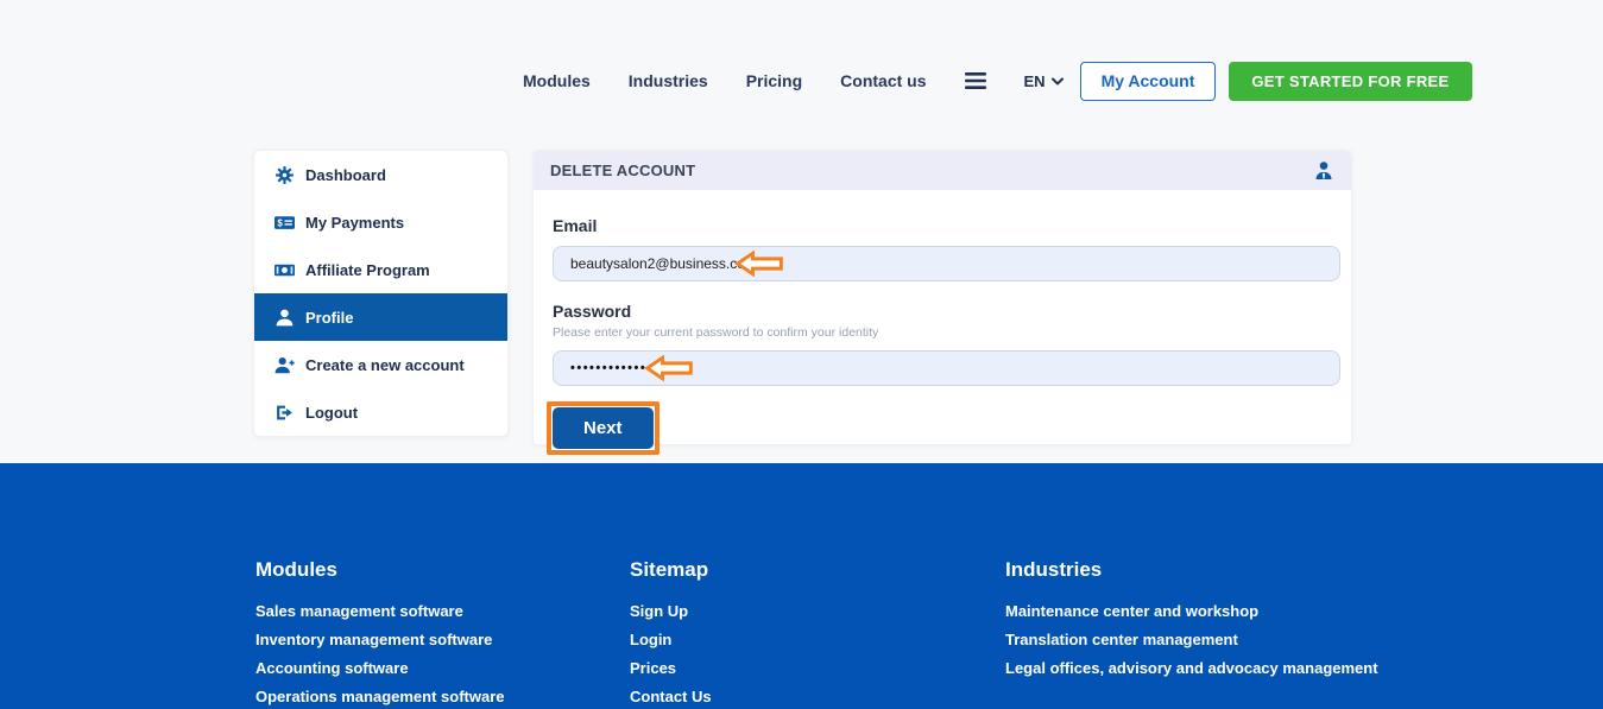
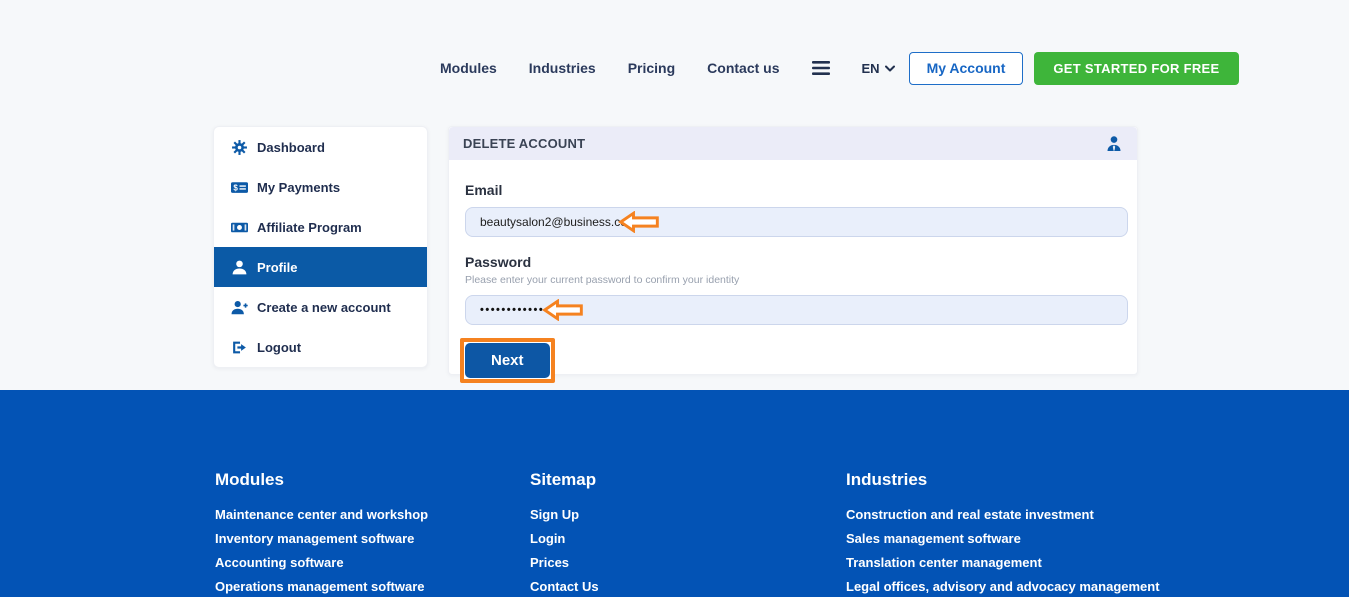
  Modules
  Industries
  Pricing
  Contact us
  EN
  My Account
  GET STARTED FOR FREE
  Dashboard
  $
  My Payments
  Affiliate Program
  Profile
  Create a new account
  Logout
  DELETE ACCOUNT
  Email
  beautysalon2@business.c
  Password
  Please enter your current password to confirm your identity
  ••••••••••••
  Next
  Modules
- Sales management software
+ Maintenance center and workshop
  Inventory management software
  Accounting software
  Operations management software
  Sitemap
  Sign Up
  Login
  Prices
  Contact Us
  Industries
+ Construction and real estate investment
- Maintenance center and workshop
+ Sales management software
  Translation center management
  Legal offices, advisory and advocacy management
